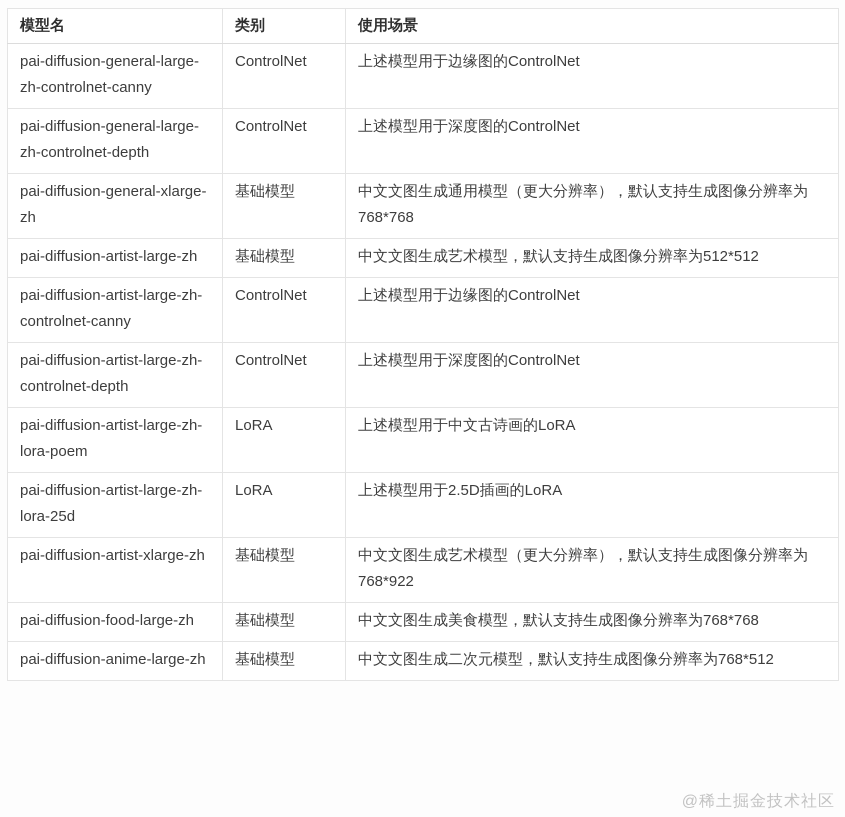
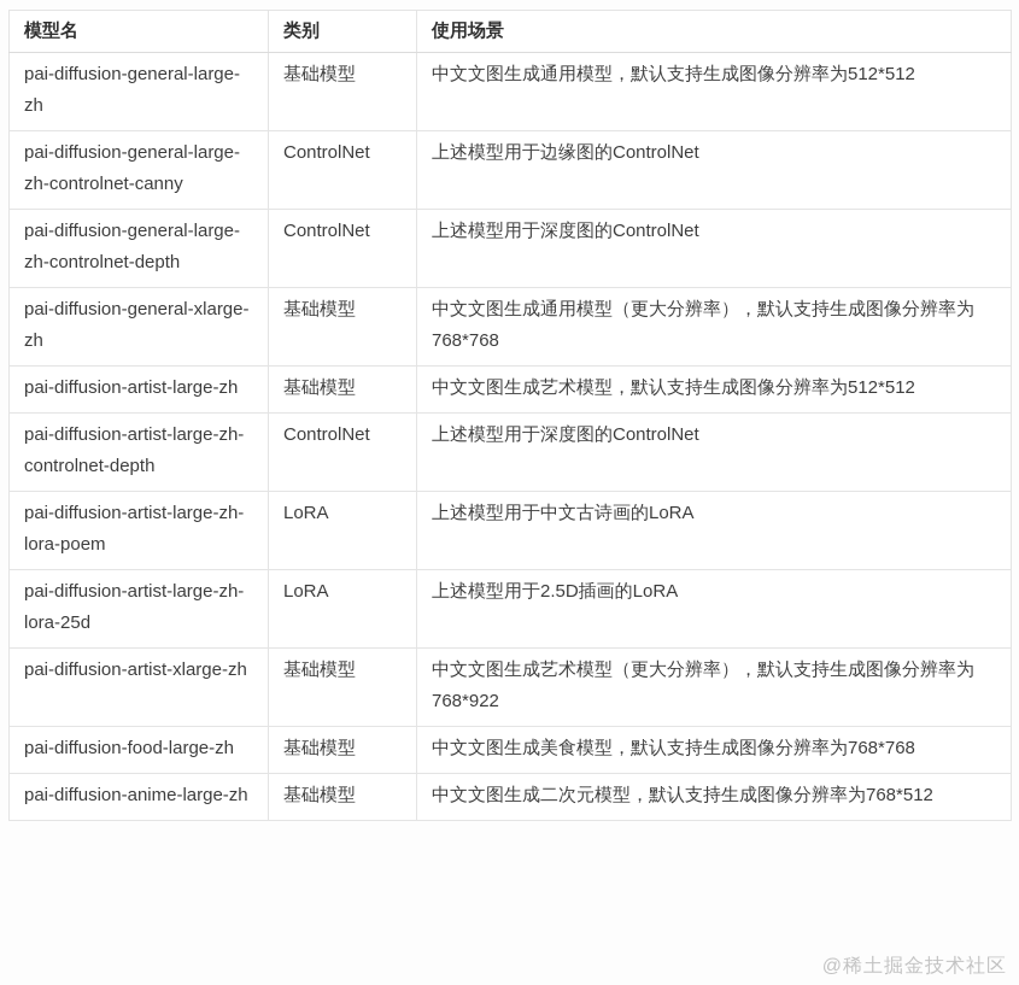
  模型名	类别	使用场景
+ pai-diffusion-general-large-zh	基础模型	中文文图生成通用模型，默认支持生成图像分辨率为512*512
  pai-diffusion-general-large-zh-controlnet-canny	ControlNet	上述模型用于边缘图的ControlNet
  pai-diffusion-general-large-zh-controlnet-depth	ControlNet	上述模型用于深度图的ControlNet
  pai-diffusion-general-xlarge-zh	基础模型	中文文图生成通用模型（更大分辨率），默认支持生成图像分辨率为768*768
  pai-diffusion-artist-large-zh	基础模型	中文文图生成艺术模型，默认支持生成图像分辨率为512*512
- pai-diffusion-artist-large-zh-controlnet-canny	ControlNet	上述模型用于边缘图的ControlNet
  pai-diffusion-artist-large-zh-controlnet-depth	ControlNet	上述模型用于深度图的ControlNet
  pai-diffusion-artist-large-zh-lora-poem	LoRA	上述模型用于中文古诗画的LoRA
  pai-diffusion-artist-large-zh-lora-25d	LoRA	上述模型用于2.5D插画的LoRA
  pai-diffusion-artist-xlarge-zh	基础模型	中文文图生成艺术模型（更大分辨率），默认支持生成图像分辨率为768*922
  pai-diffusion-food-large-zh	基础模型	中文文图生成美食模型，默认支持生成图像分辨率为768*768
  pai-diffusion-anime-large-zh	基础模型	中文文图生成二次元模型，默认支持生成图像分辨率为768*512
  @稀土掘金技术社区
